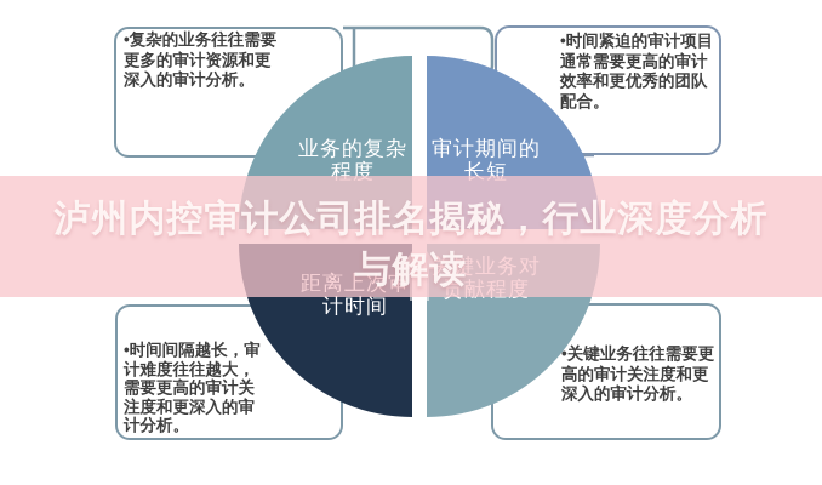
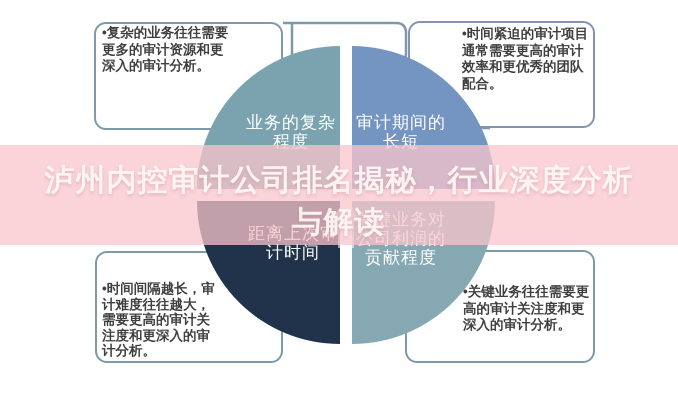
  •复杂的业务往往需要更多的审计资源和更深入的审计分析。
  •时间紧迫的审计项目通常需要更高的审计效率和更优秀的团队配合。
  •时间间隔越长，审计难度往往越大，需要更高的审计关注度和更深入的审计分析。
  •关键业务往往需要更高的审计关注度和更深入的审计分析。
  业务的复杂
  程度
  审计期间的
  长短
  距离上次审
  计时间
  关键业务对
+ 公司利润的
  贡献程度
  泸州内控审计公司排名揭秘，行业深度分析
  与解读
